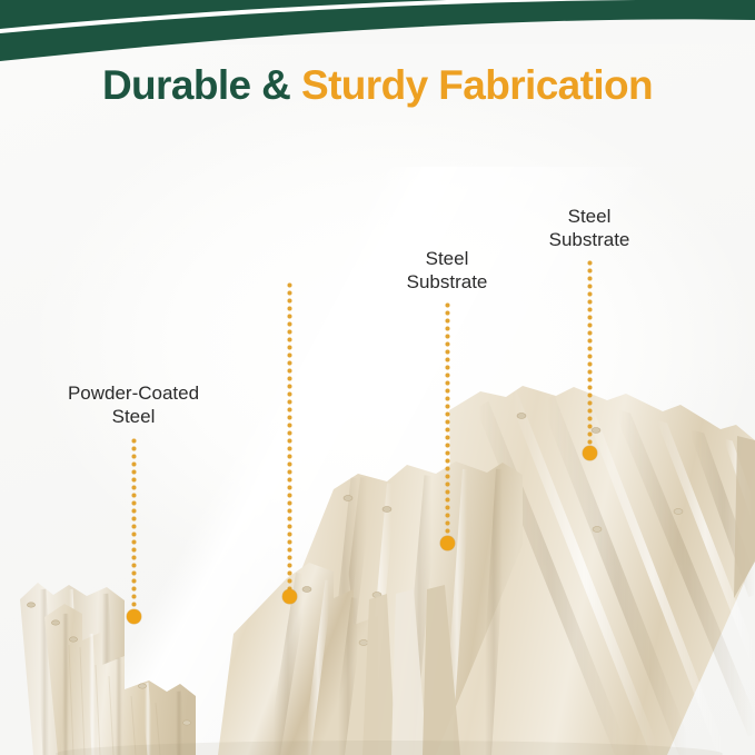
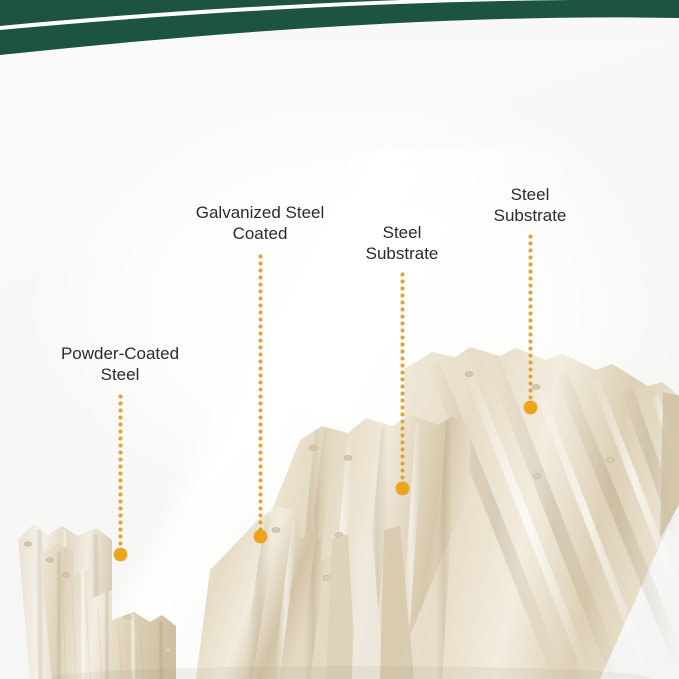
- Durable & Sturdy Fabrication
  Powder-Coated
  Steel
+ Galvanized Steel
+ Coated
  Steel
  Substrate
  Steel
  Substrate
